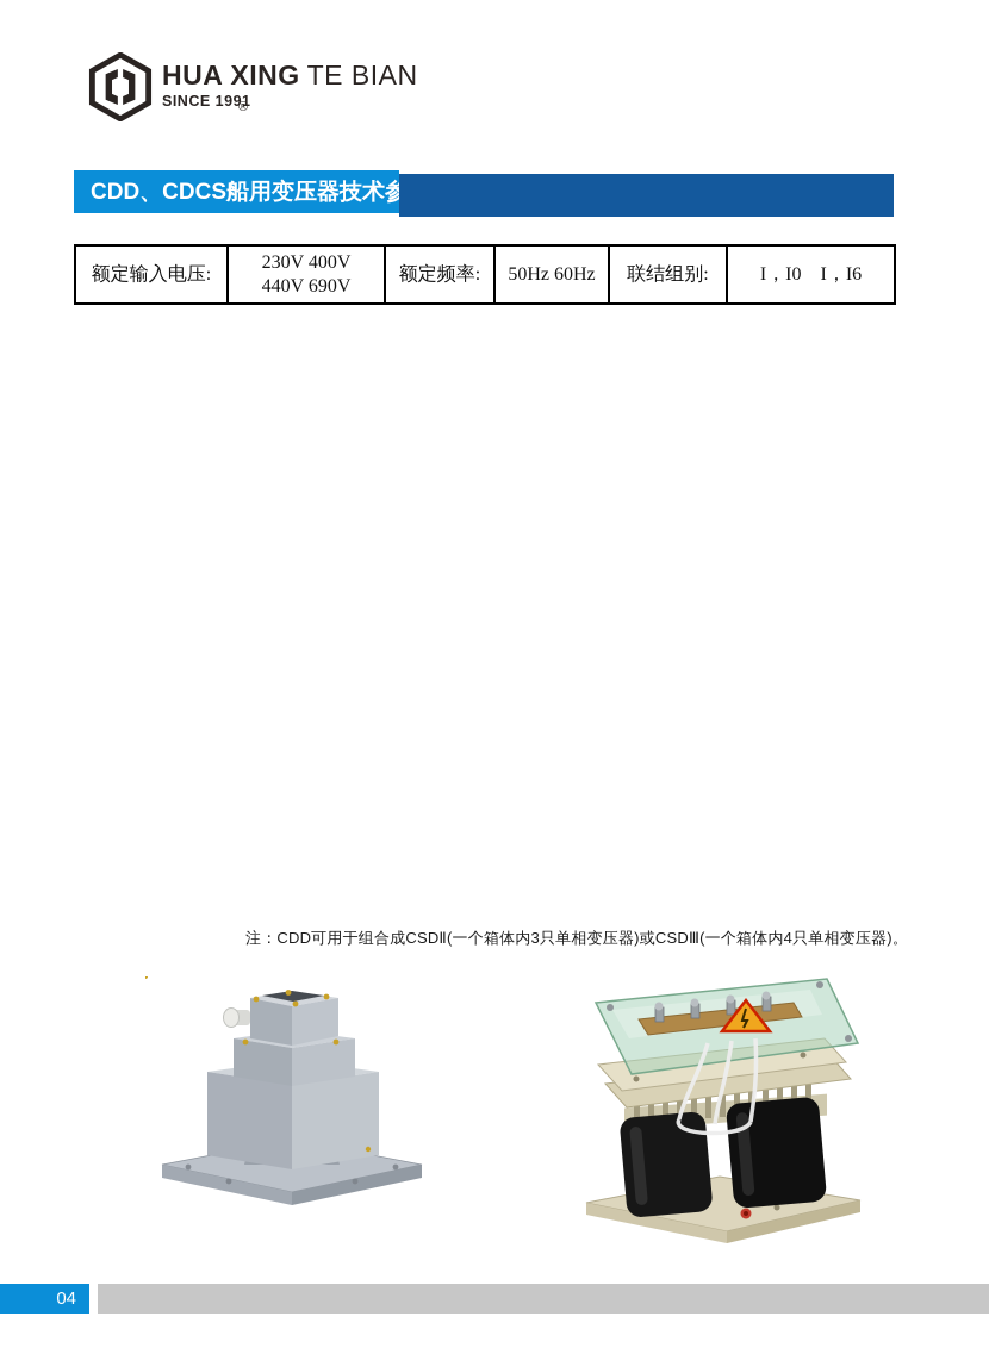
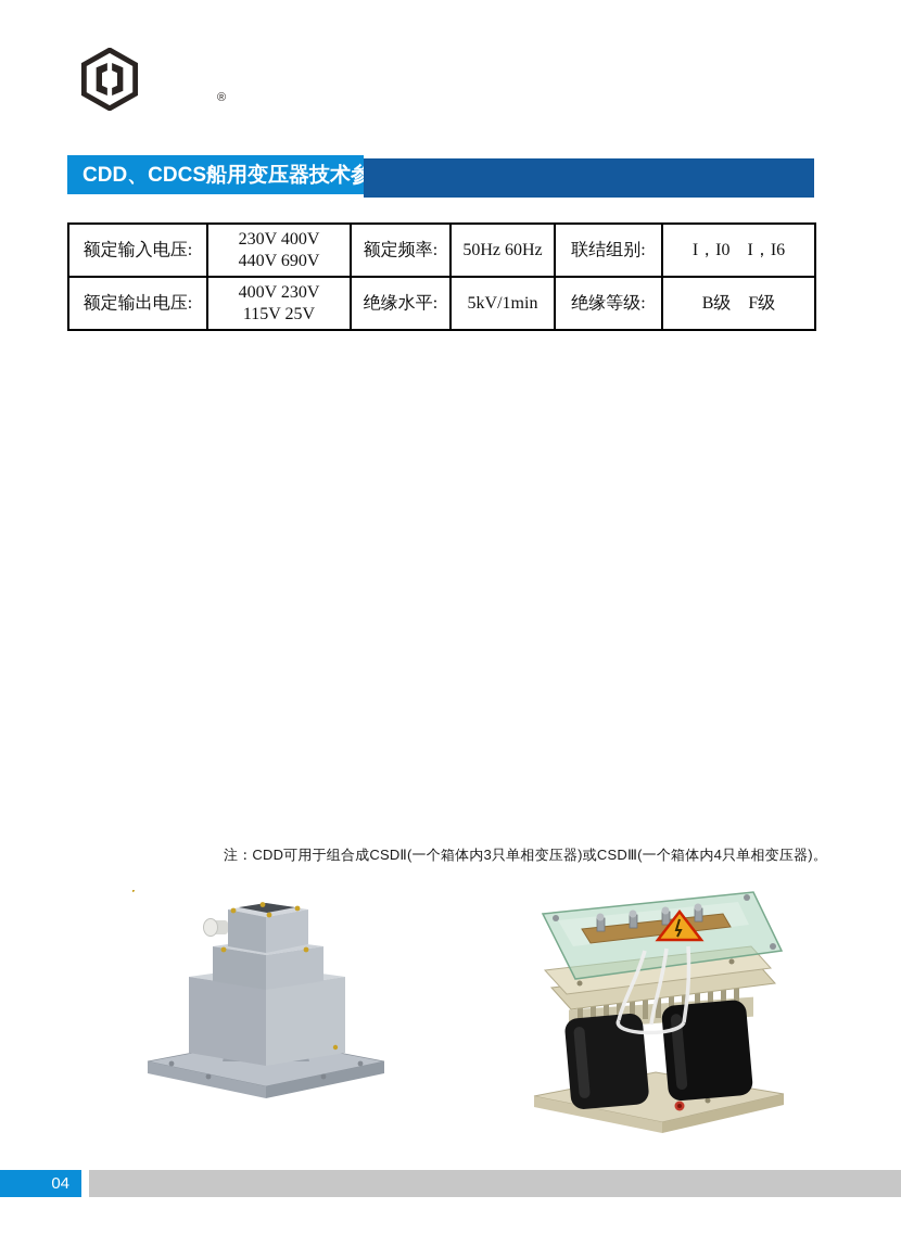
  ®
- HUA XING TE BIAN
- SINCE 1991
  CDD、CDCS船用变压器技术参
  额定输入电压:	230V 400V 440V 690V	额定频率:	50Hz 60Hz	联结组别:	I，I0 I，I6
+ 额定输出电压:	400V 230V 115V 25V	绝缘水平:	5kV/1min	绝缘等级:	B级 F级
  注：CDD可用于组合成CSDⅡ(一个箱体内3只单相变压器)或CSDⅢ(一个箱体内4只单相变压器)。
  04
